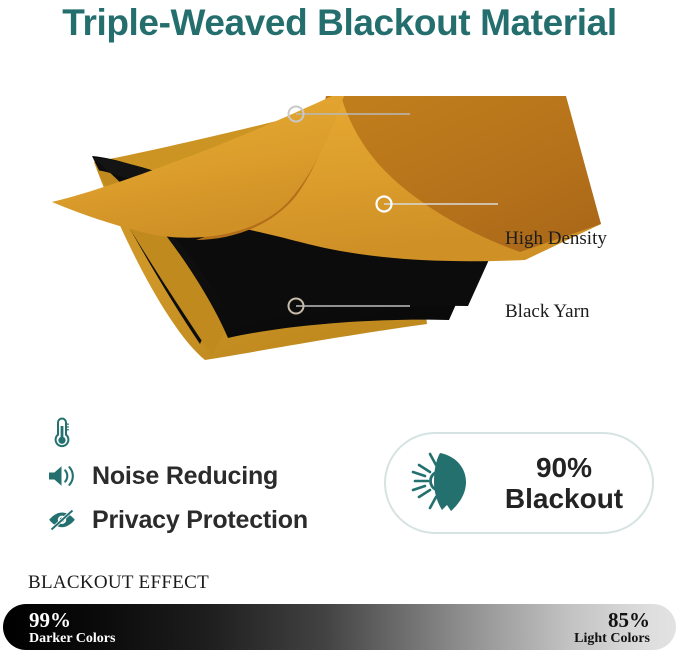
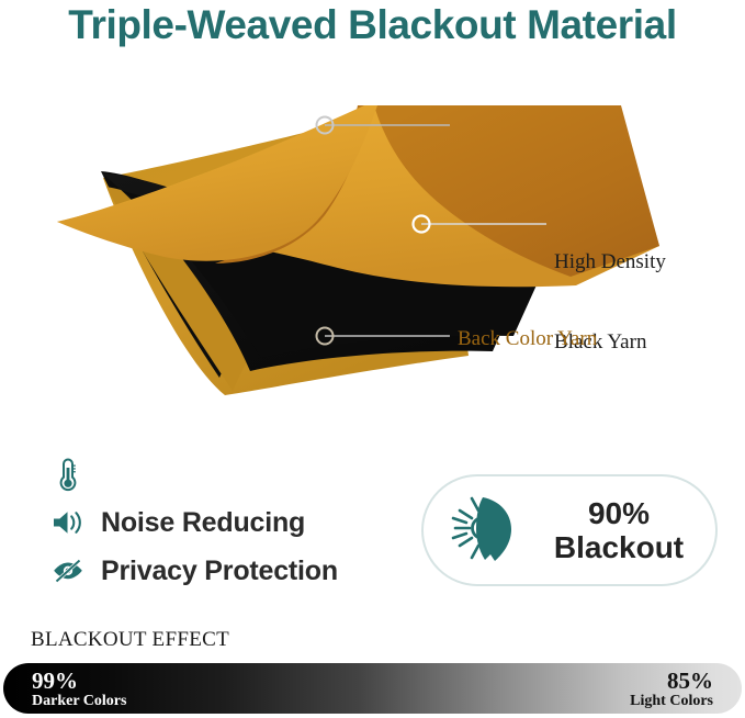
  Triple-Weaved Blackout Material
  High Density
  Black Yarn
+ Back Color Yarn
  Noise Reducing
  Privacy Protection
  90%
  Blackout
  BLACKOUT EFFECT
  99%
  Darker Colors
  85%
  Light Colors
